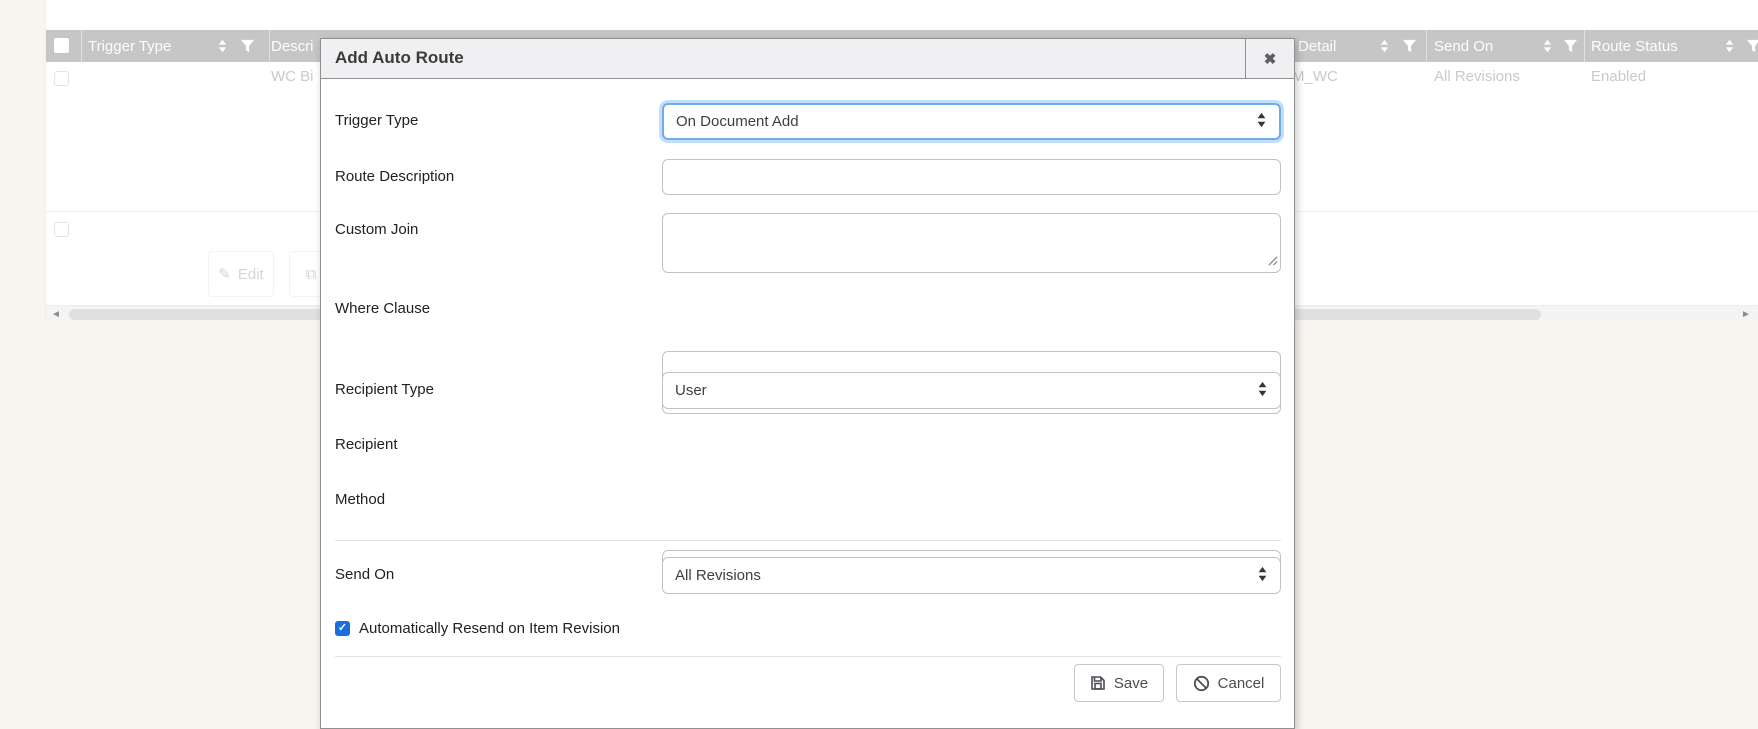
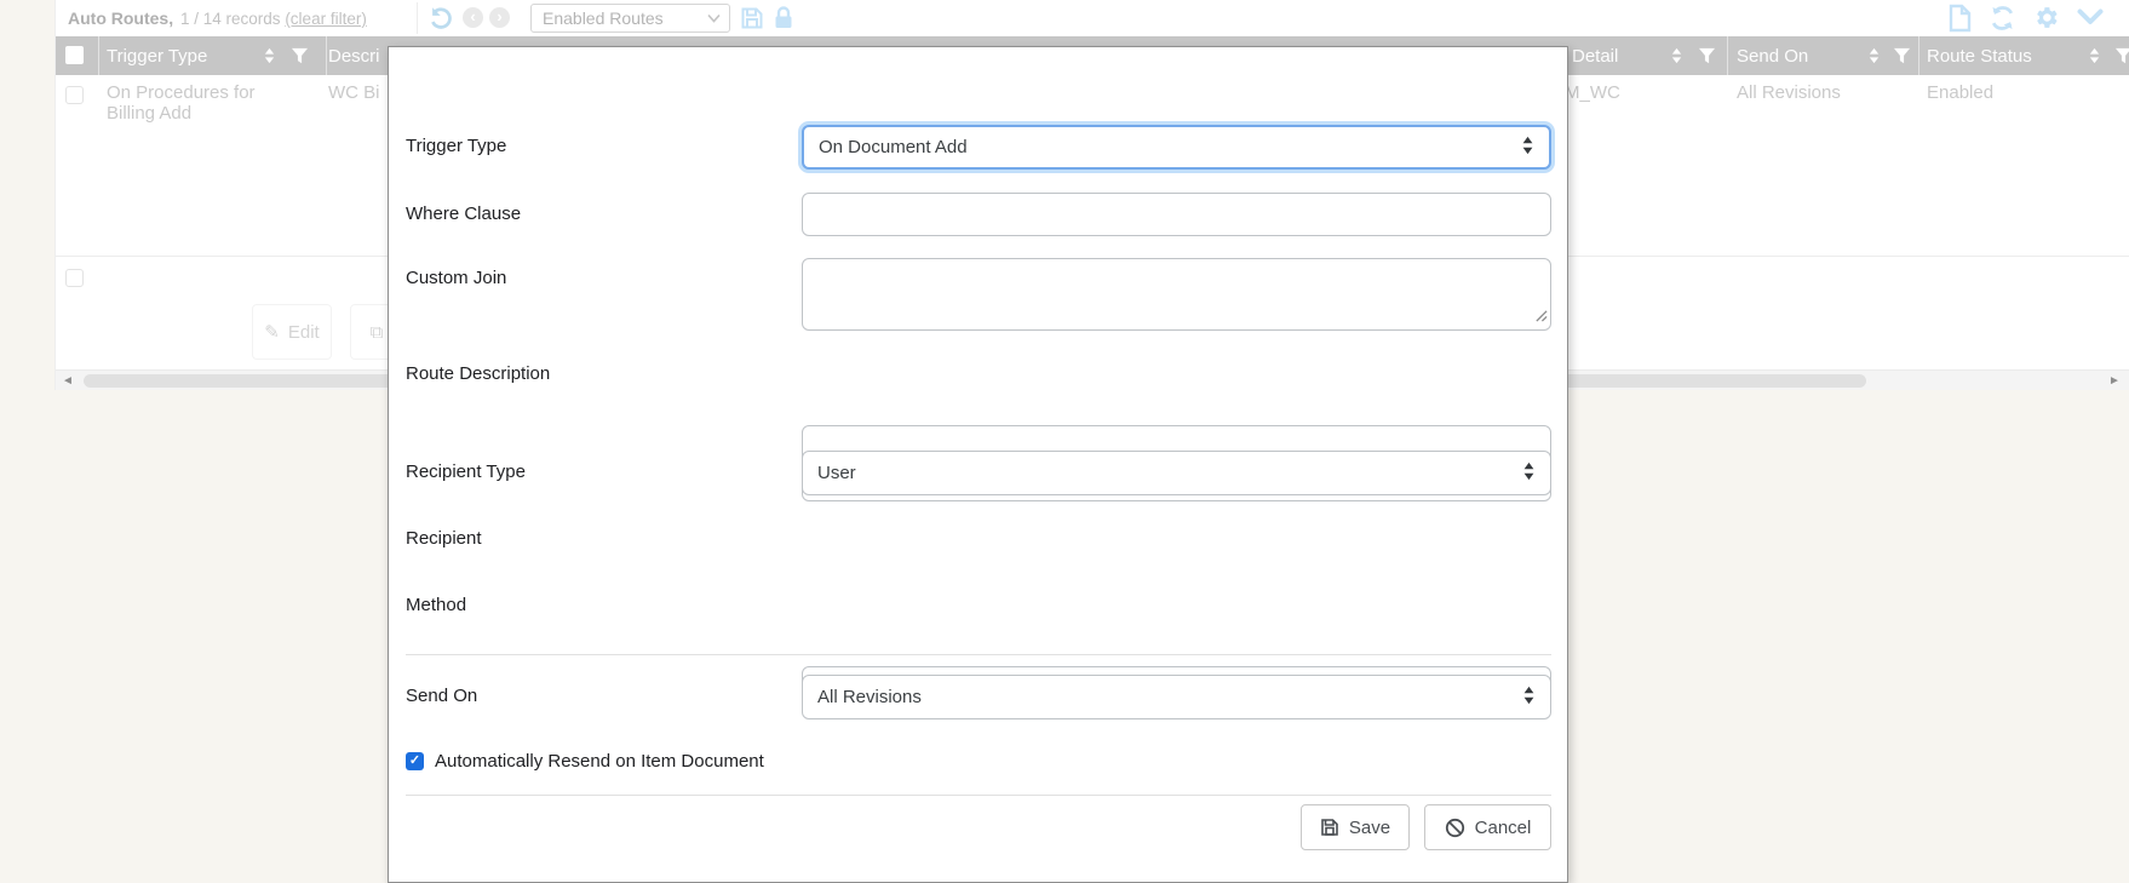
+ Auto Routes,
+ 1 / 14 records (clear filter)
+ Enabled Routes
  Trigger Type
  Descri
  Detail
  Send On
  Route Status
+ On Procedures for Billing Add
  WC Bi
  M_WC
  All Revisions
  Enabled
  ✎
  Edit
  ⧉
  ◄
  ►
- Add Auto Route
- ✖
  Trigger Type
  On Document Add
- Route Description
+ Where Clause
  Custom Join
- Where Clause
+ Route Description
  Recipient Type
  User
  Recipient
  Method
  Send On
  All Revisions
  ✓
- Automatically Resend on Item Revision
+ Automatically Resend on Item Document
  Save
  Cancel
